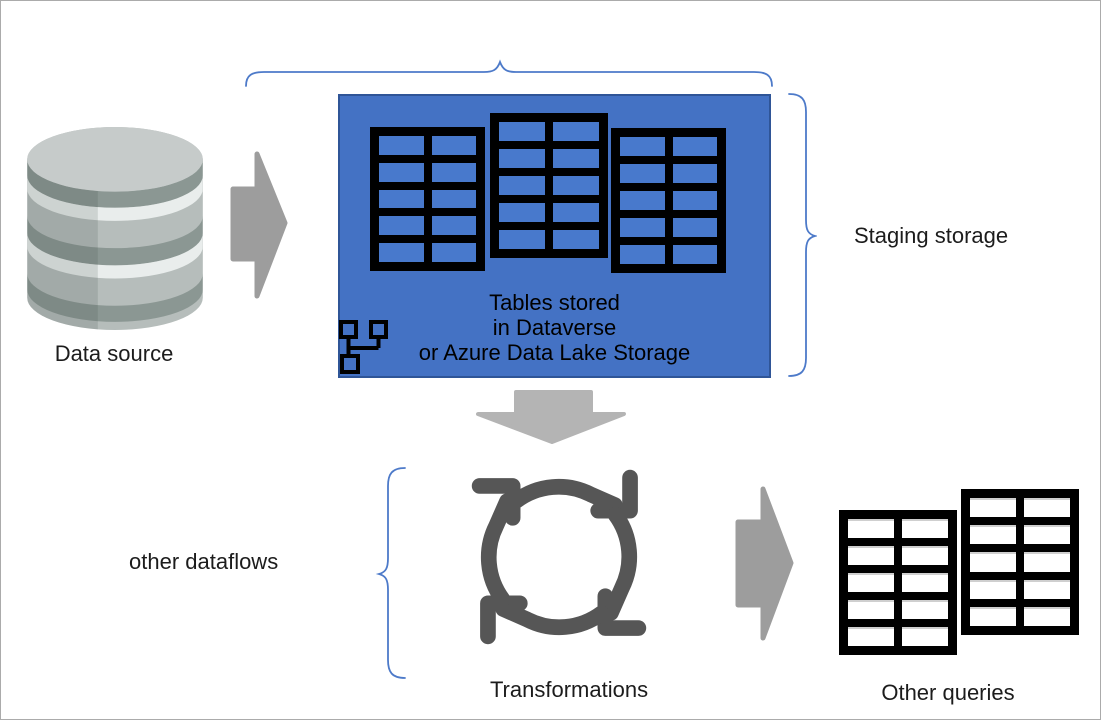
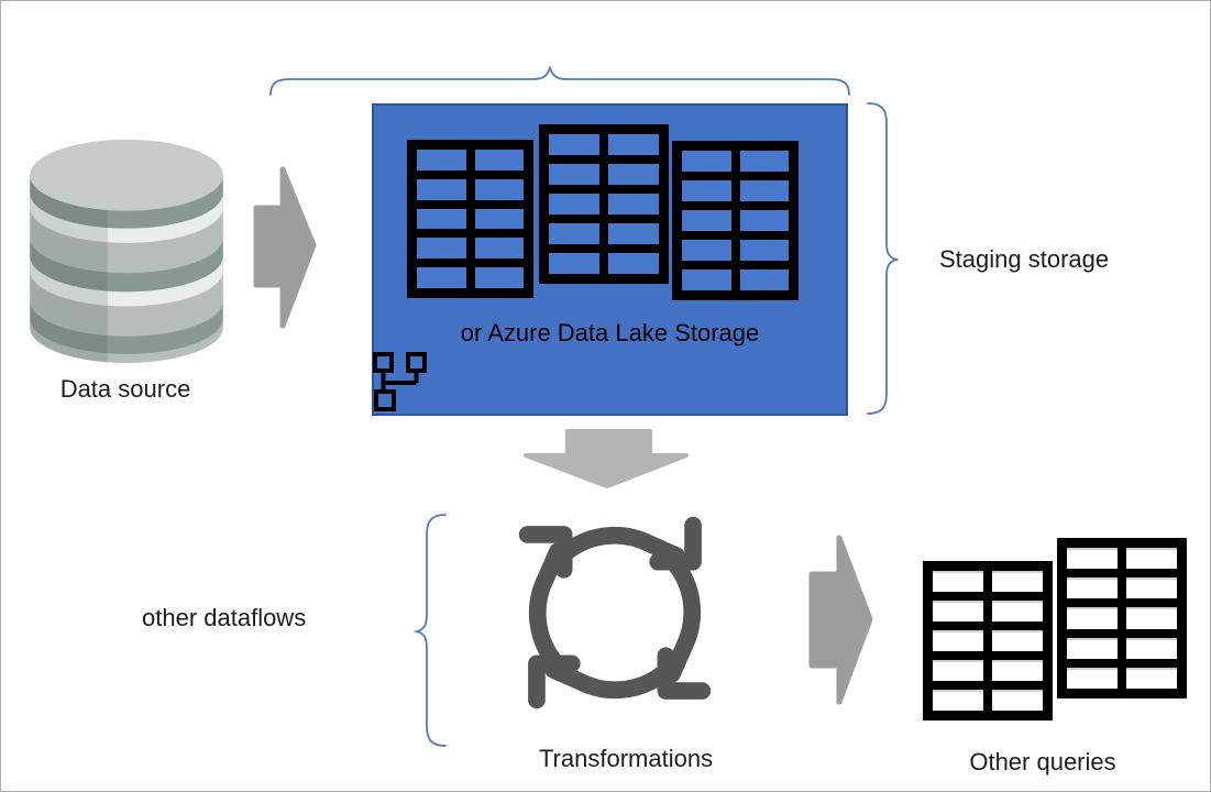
  Data source
- Tables stored
- in Dataverse
  or Azure Data Lake Storage
  Staging storage
  other dataflows
  Transformations
  Other queries
